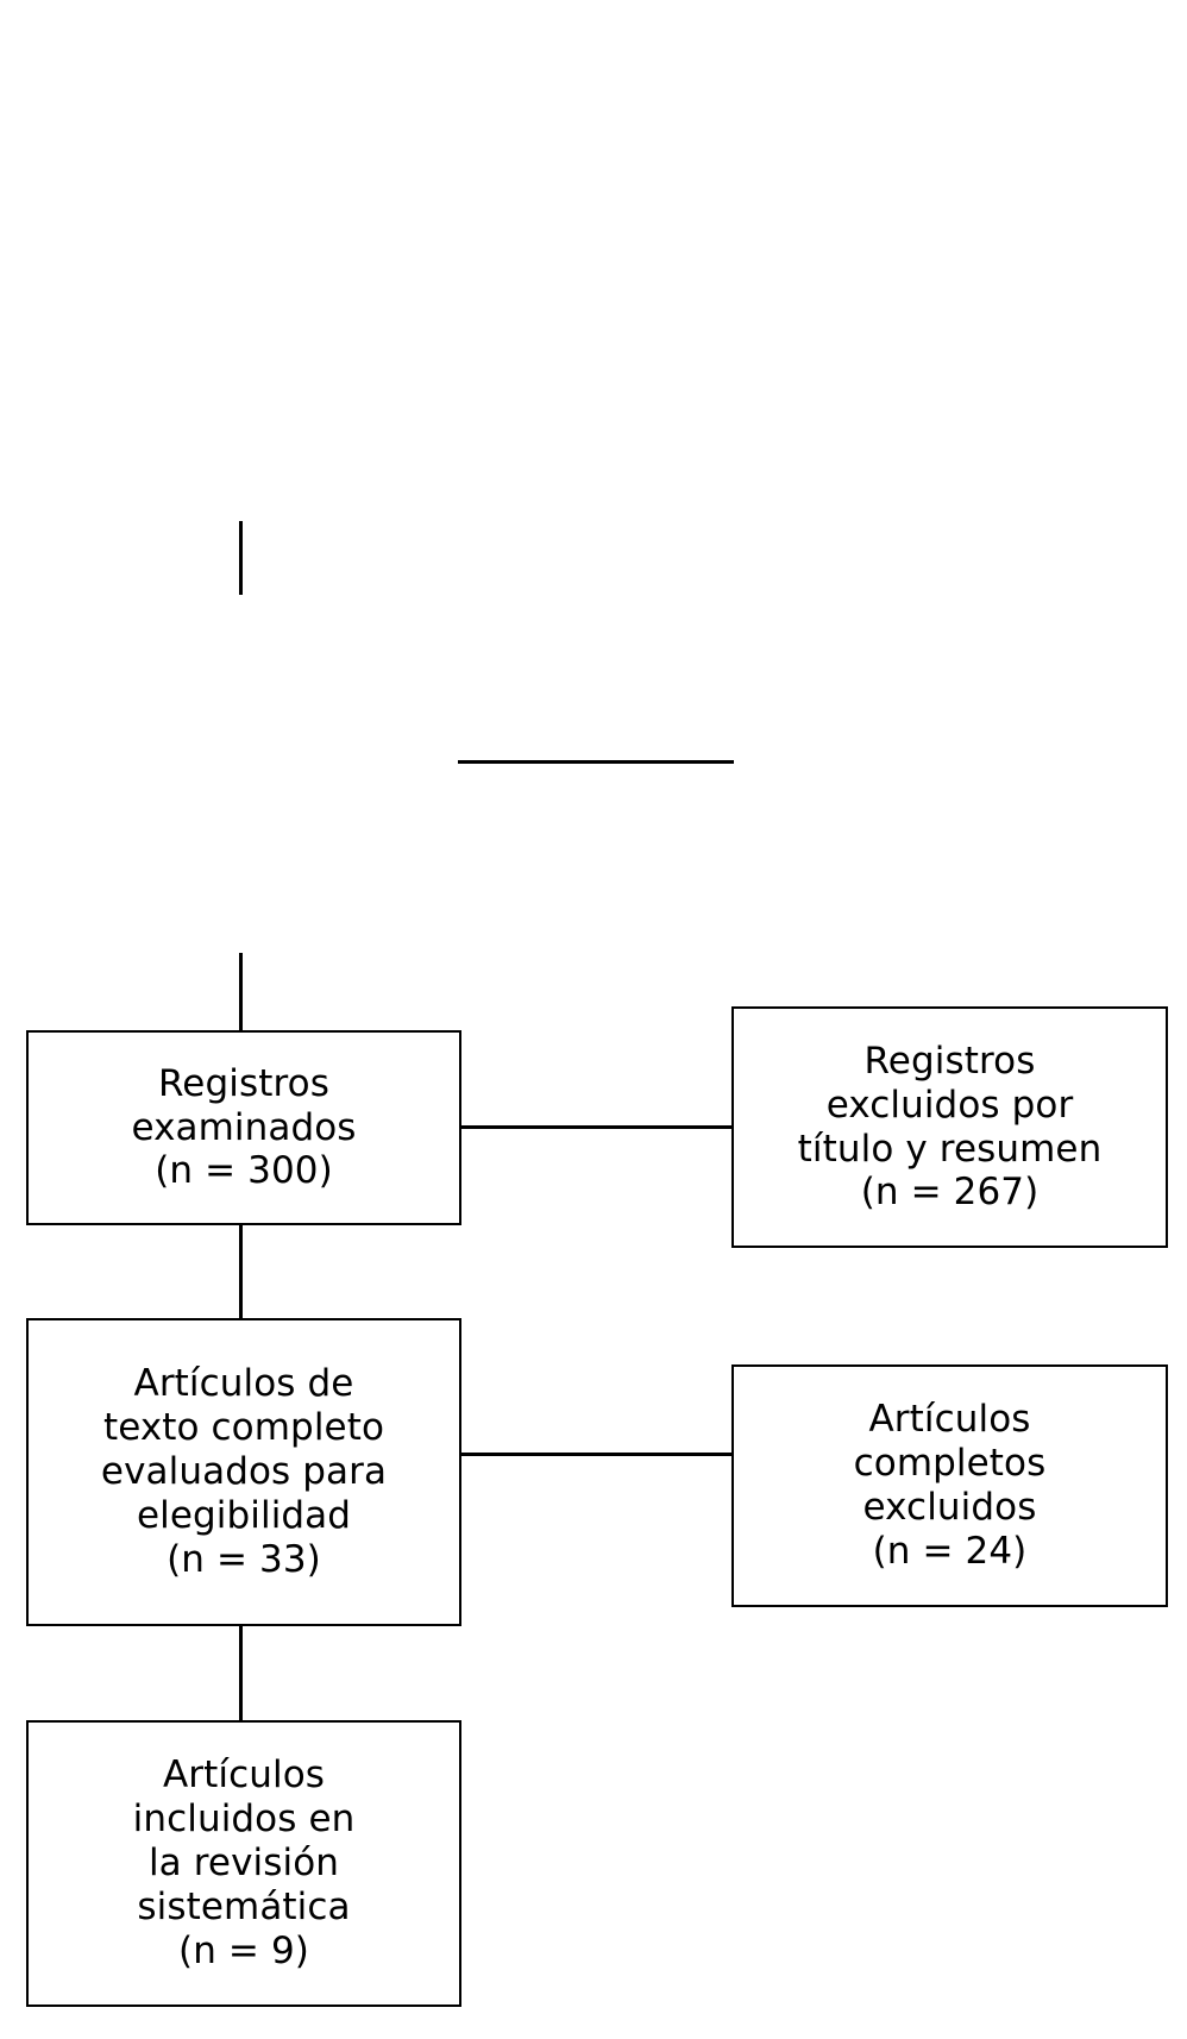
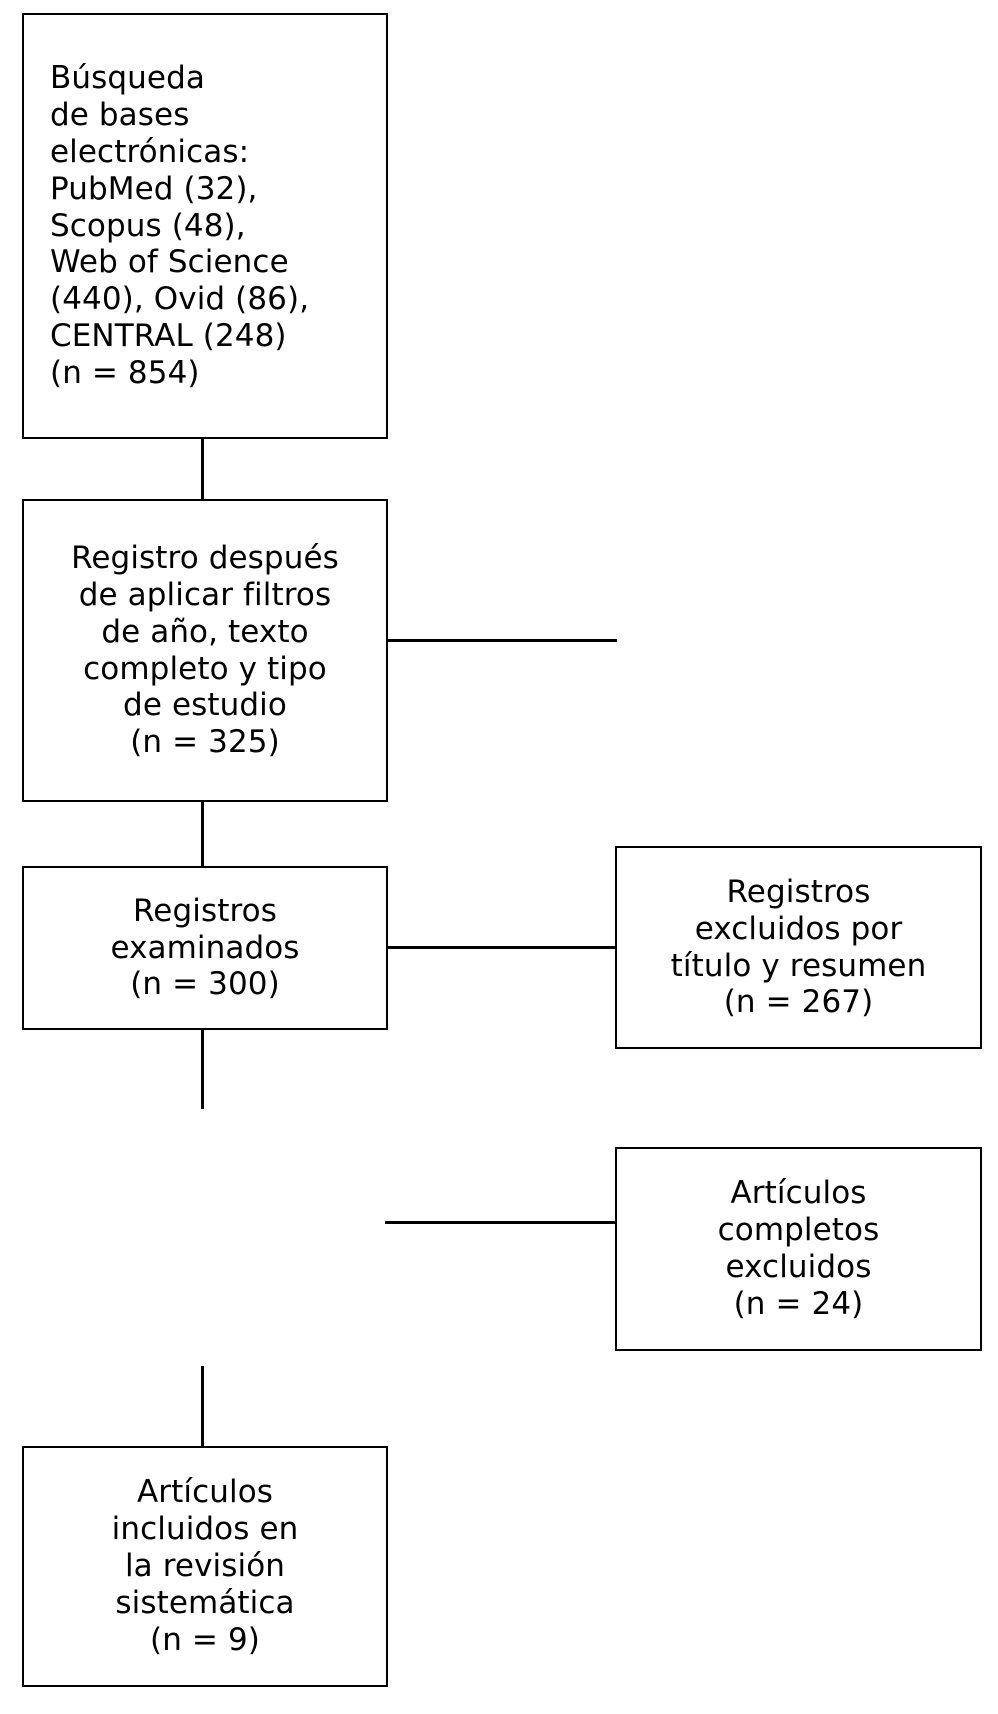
+ Búsqueda
+ de bases
+ electrónicas:
+ PubMed (32),
+ Scopus (48),
+ Web of Science
+ (440), Ovid (86),
+ CENTRAL (248)
+ (n = 854)
+ Registro después
+ de aplicar filtros
+ de año, texto
+ completo y tipo
+ de estudio
+ (n = 325)
  Registros
  examinados
  (n = 300)
- Artículos de
- texto completo
- evaluados para
- elegibilidad
- (n = 33)
  Artículos
  incluidos en
  la revisión
  sistemática
  (n = 9)
  Registros
  excluidos por
  título y resumen
  (n = 267)
  Artículos
  completos
  excluidos
  (n = 24)
